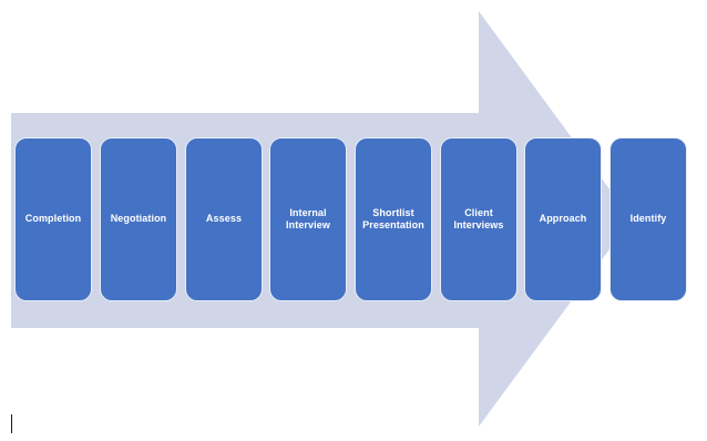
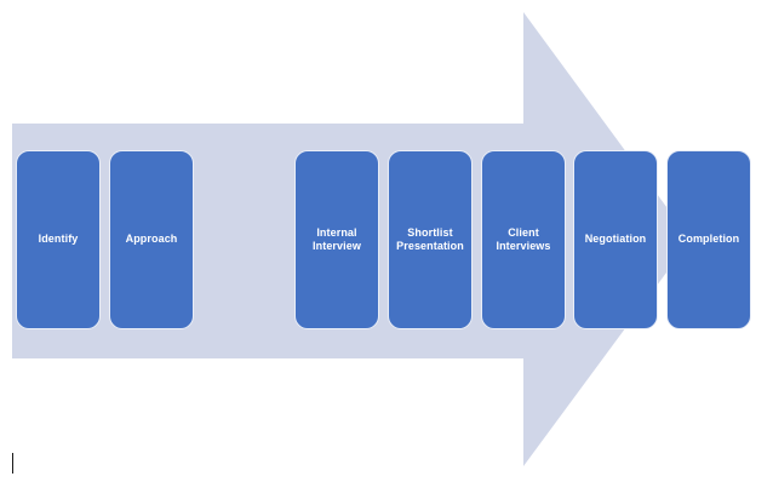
- Completion
+ Identify
- Negotiation
+ Approach
- Assess
  Internal
  Interview
  Shortlist
  Presentation
  Client
  Interviews
- Approach
+ Negotiation
- Identify
+ Completion
